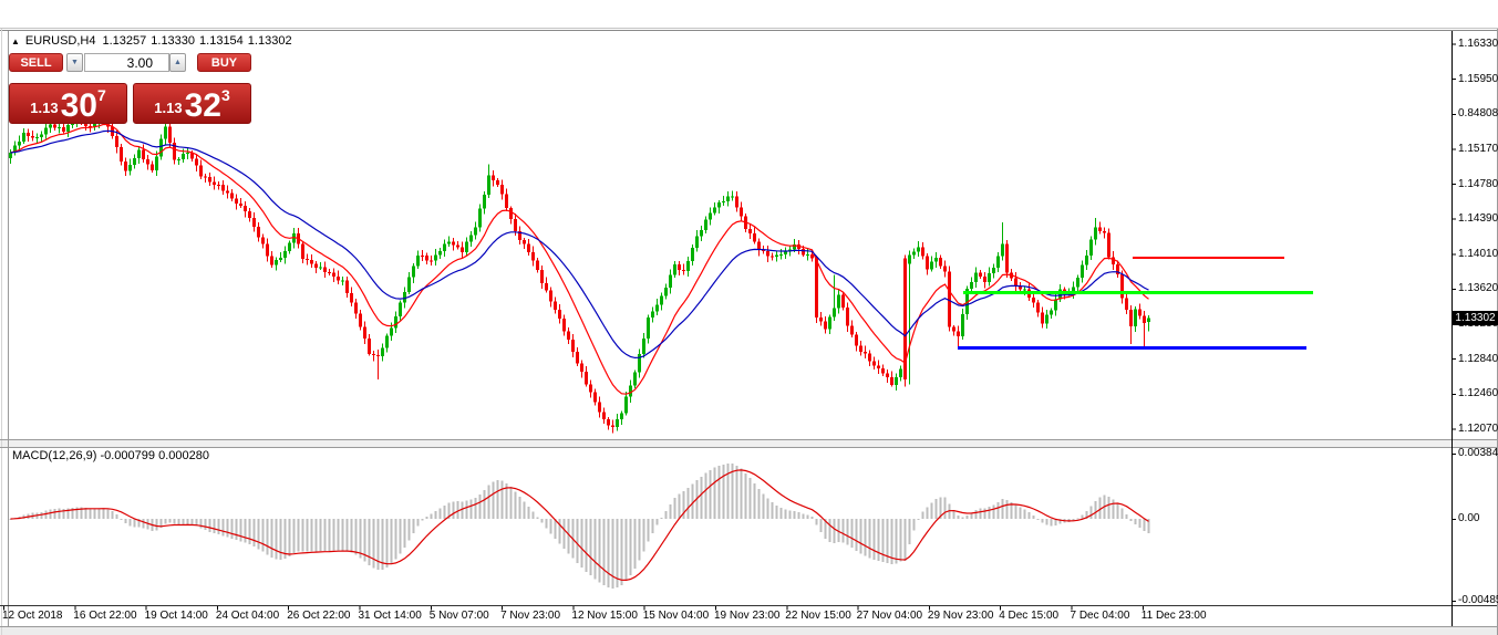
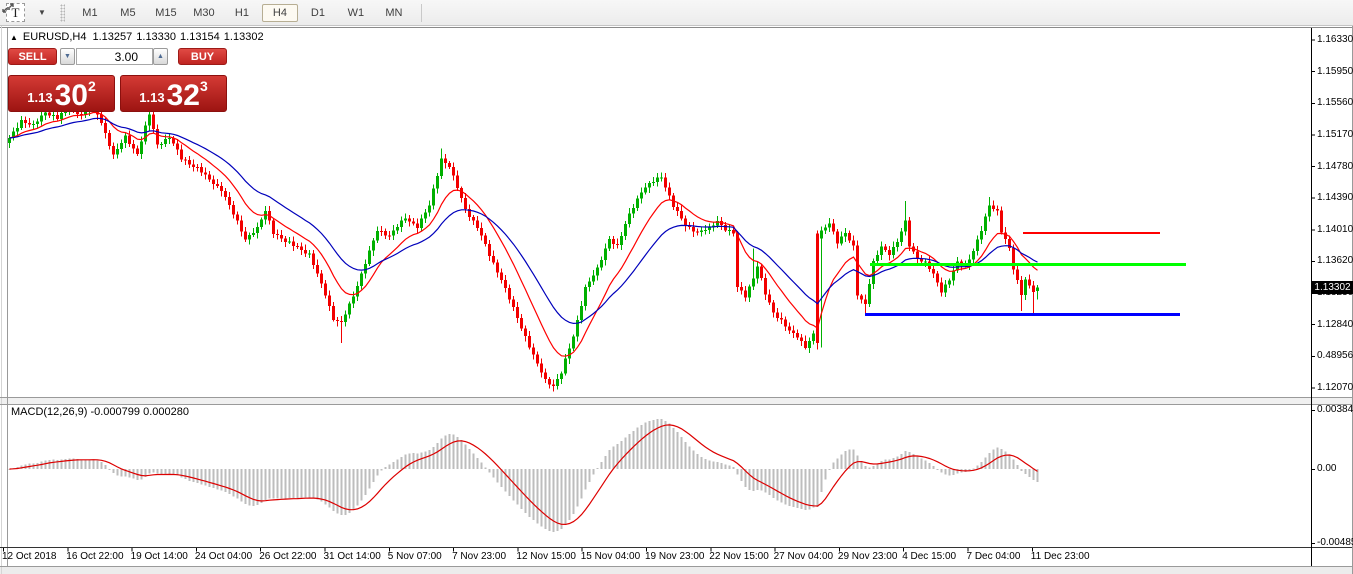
+ T
+ ▼
+ M1
+ M5
+ M15
+ M30
+ H1
+ H4
+ D1
+ W1
+ MN
  ▲
  EURUSD,H4
  1.13257
  1.13330
  1.13154
  1.13302
  SELL
  3.00
  BUY
  1.13
  30
- 7
+ 2
  1.13
  32
  3
  MACD(12,26,9) -0.000799 0.000280
  1.16330
  1.15950
- 0.84808
+ 1.15560
  1.15170
  1.14780
  1.14390
  1.14010
  1.13620
  1.12840
- 1.12460
+ 0.48956
  1.12070
  0.00384
  0.00
  -0.0048
  12 Oct 2018
  16 Oct 22:00
  19 Oct 14:00
  24 Oct 04:00
  26 Oct 22:00
  31 Oct 14:00
  5 Nov 07:00
  7 Nov 23:00
  12 Nov 15:00
  15 Nov 04:00
  19 Nov 23:00
  22 Nov 15:00
  27 Nov 04:00
  29 Nov 23:00
  4 Dec 15:00
  7 Dec 04:00
  11 Dec 23:00
  1.13302
